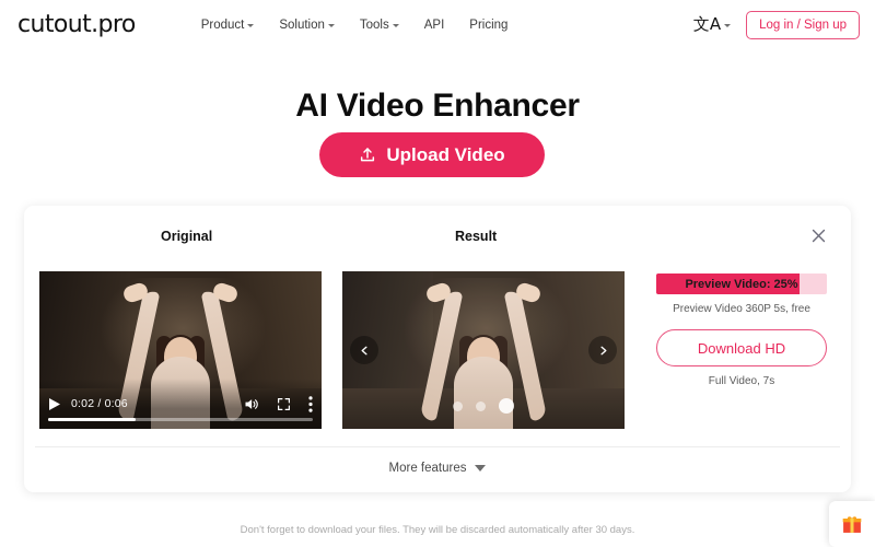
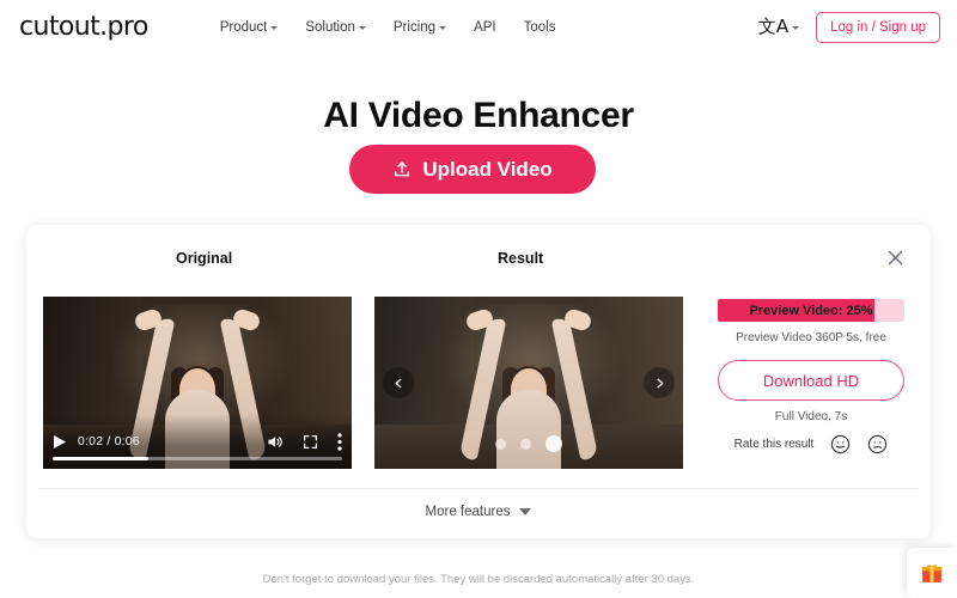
  cutout.pro
  Product
  Solution
- Tools
+ Pricing
  API
- Pricing
+ Tools
  文A
  Log in / Sign up
  AI Video Enhancer
  Upload Video
  Original
  Result
  0:02 / 0:06
  Preview Video: 25%
  Preview Video 360P 5s, free
  Download HD
  Full Video, 7s
+ Rate this result
  More features
  Don't forget to download your files. They will be discarded automatically after 30 days.
